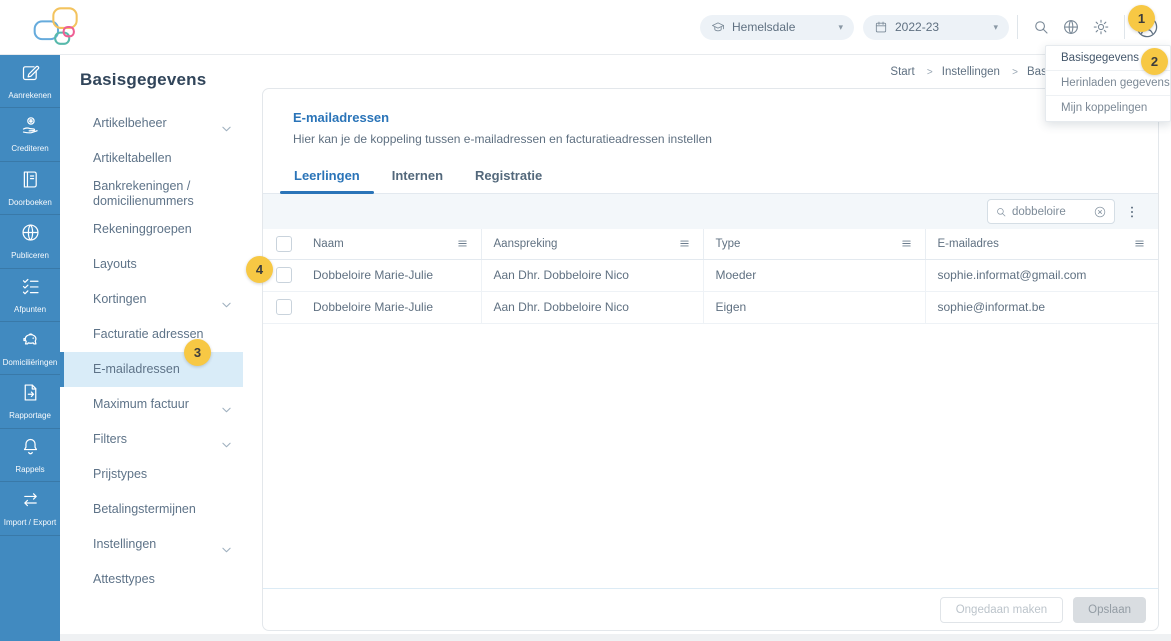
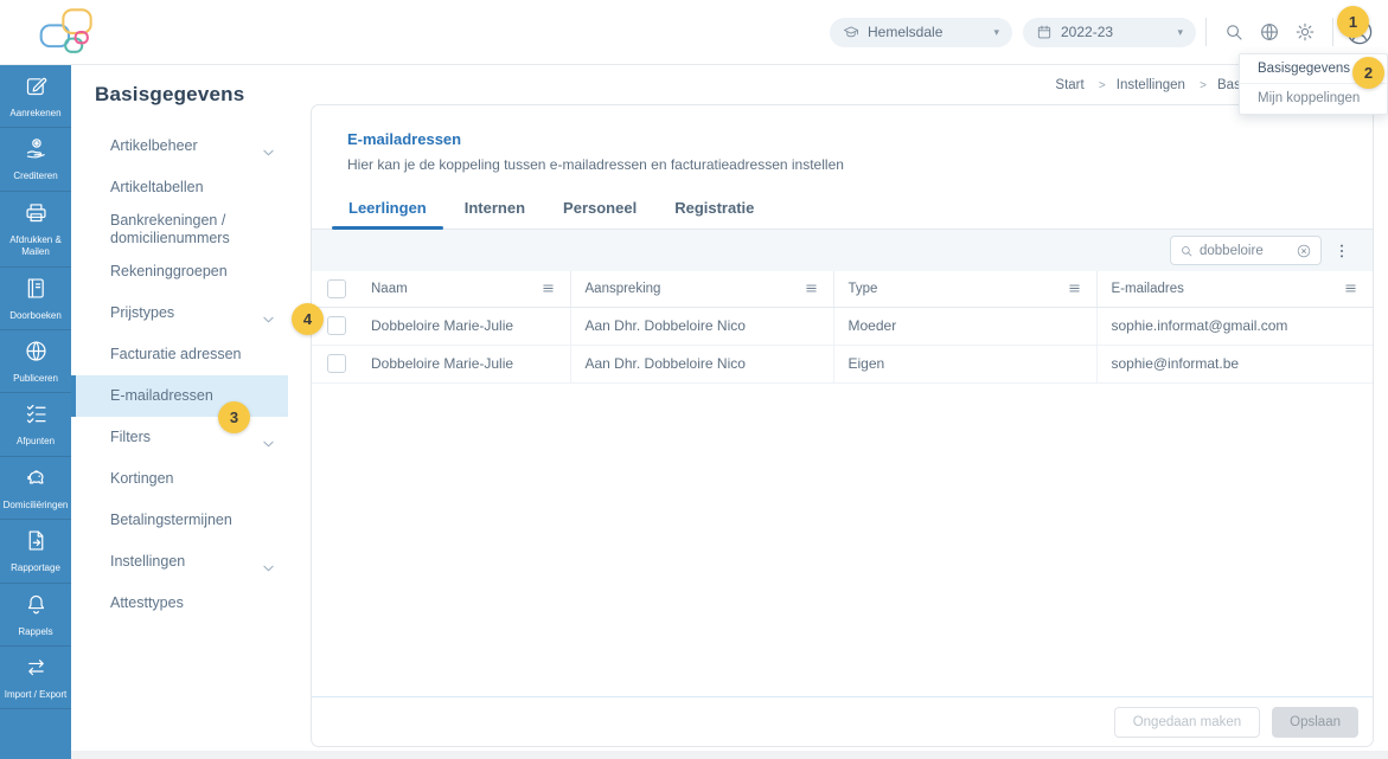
  Hemelsdale
  ▾
  2022-23
  ▾
  Aanrekenen
  Crediteren
+ Afdrukken & Mailen
  Doorboeken
  Publiceren
  Afpunten
  Domiciliëringen
  Rapportage
  Rappels
  Import / Export
  Basisgegevens
  Artikelbeheer
  Artikeltabellen
  Bankrekeningen / domicilienummers
  Rekeninggroepen
- Layouts
- Kortingen
+ Prijstypes
  Facturatie adressen
  E-mailadressen
- Maximum factuur
  Filters
- Prijstypes
+ Kortingen
  Betalingstermijnen
  Instellingen
  Attesttypes
  E-mailadressen
  Hier kan je de koppeling tussen e-mailadressen en facturatieadressen instellen
  Leerlingen
  Internen
+ Personeel
  Registratie
  dobbeloire
  		Naam	Aanspreking	Type	E-mailadres
  	Dobbeloire Marie-Julie	Aan Dhr. Dobbeloire Nico	Moeder	sophie.informat@gmail.com
  	Dobbeloire Marie-Julie	Aan Dhr. Dobbeloire Nico	Eigen	sophie@informat.be
  Ongedaan maken
  Opslaan
  Basisgegevens
- Herinladen gegevens
  Mijn koppelingen
  1
  2
  3
  4
